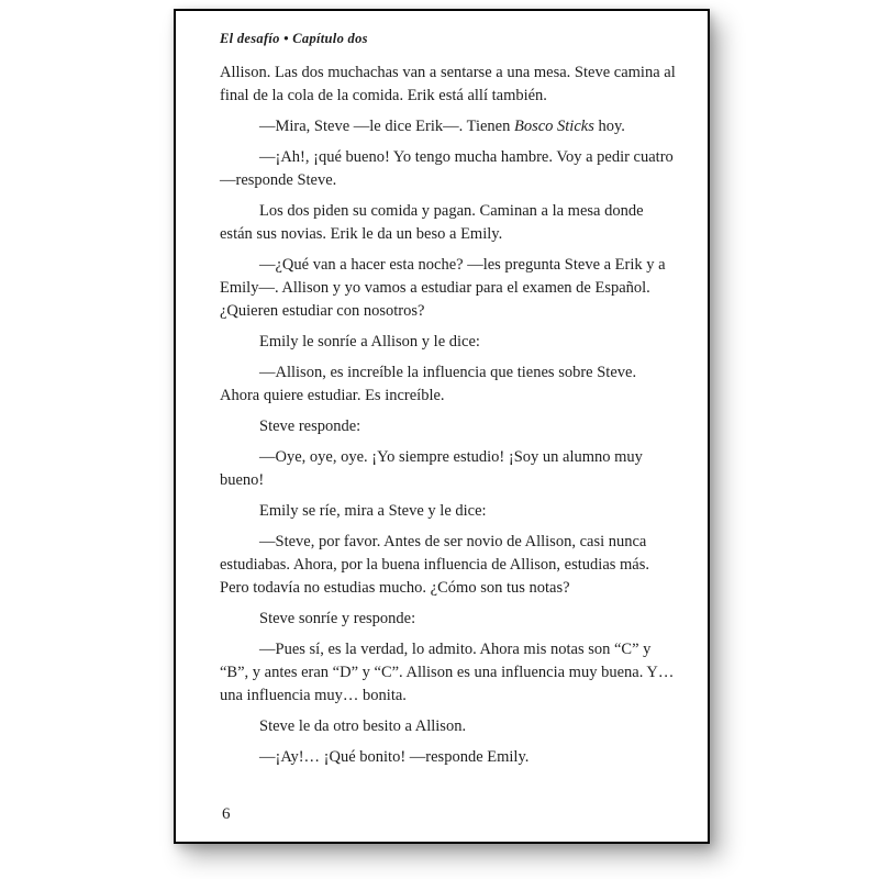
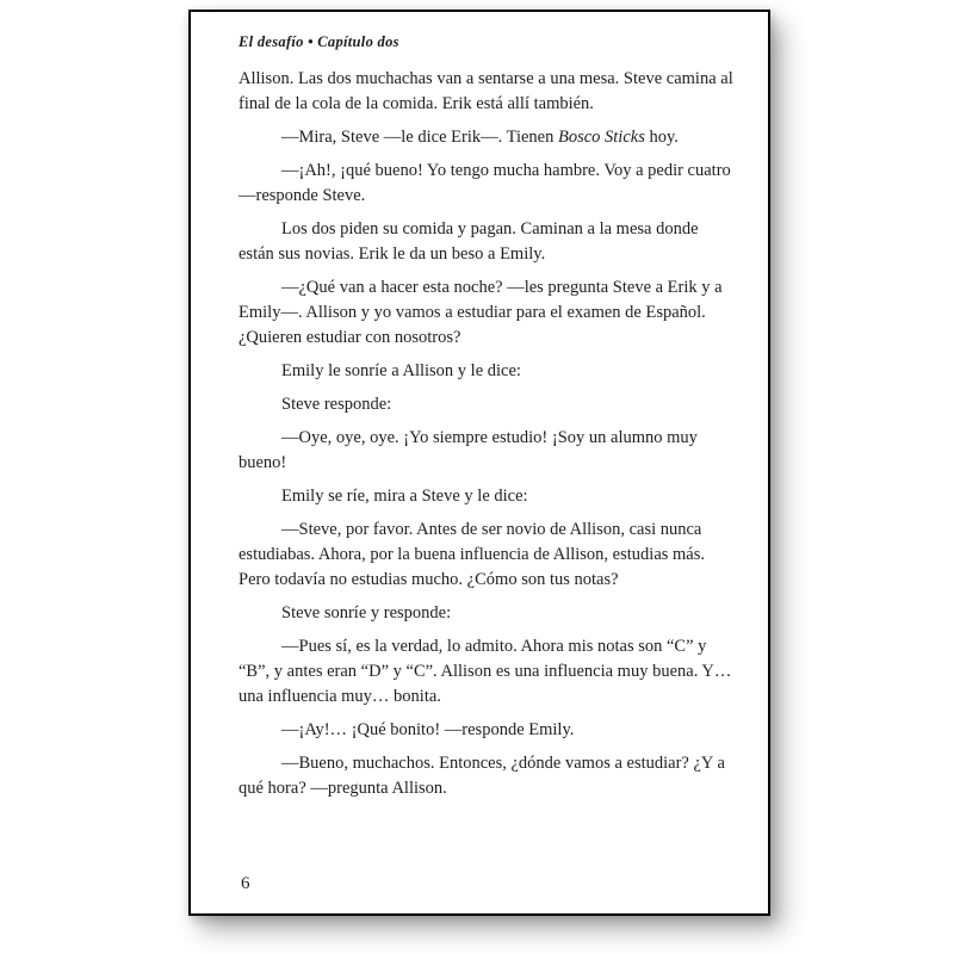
  El desafío • Capítulo dos
  Allison. Las dos muchachas van a sentarse a una mesa. Steve camina al final de la cola de la comida. Erik está allí también.
  —Mira, Steve —le dice Erik—. Tienen Bosco Sticks hoy.
  —¡Ah!, ¡qué bueno! Yo tengo mucha hambre. Voy a pedir cuatro —responde Steve.
  Los dos piden su comida y pagan. Caminan a la mesa donde están sus novias. Erik le da un beso a Emily.
  —¿Qué van a hacer esta noche? —les pregunta Steve a Erik y a Emily—. Allison y yo vamos a estudiar para el examen de Español. ¿Quieren estudiar con nosotros?
  Emily le sonríe a Allison y le dice:
- —Allison, es increíble la influencia que tienes sobre Steve. Ahora quiere estudiar. Es increíble.
  Steve responde:
  —Oye, oye, oye. ¡Yo siempre estudio! ¡Soy un alumno muy bueno!
  Emily se ríe, mira a Steve y le dice:
  —Steve, por favor. Antes de ser novio de Allison, casi nunca estudiabas. Ahora, por la buena influencia de Allison, estudias más. Pero todavía no estudias mucho. ¿Cómo son tus notas?
  Steve sonríe y responde:
  —Pues sí, es la verdad, lo admito. Ahora mis notas son “C” y “B”, y antes eran “D” y “C”. Allison es una influencia muy buena. Y… una influencia muy… bonita.
- Steve le da otro besito a Allison.
  —¡Ay!… ¡Qué bonito! —responde Emily.
+ —Bueno, muchachos. Entonces, ¿dónde vamos a estudiar? ¿Y a qué hora? —pregunta Allison.
  6
